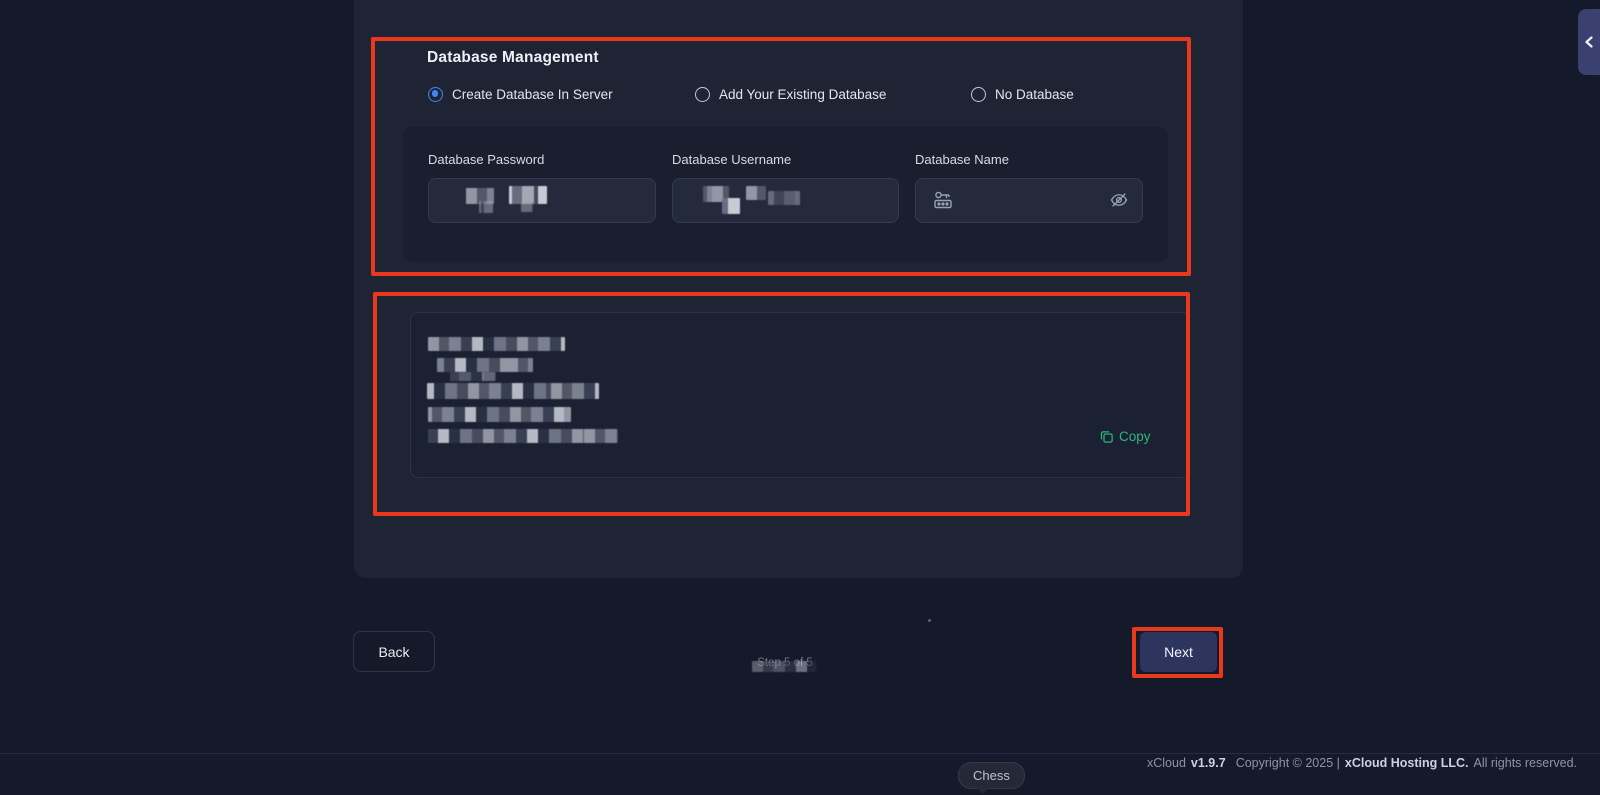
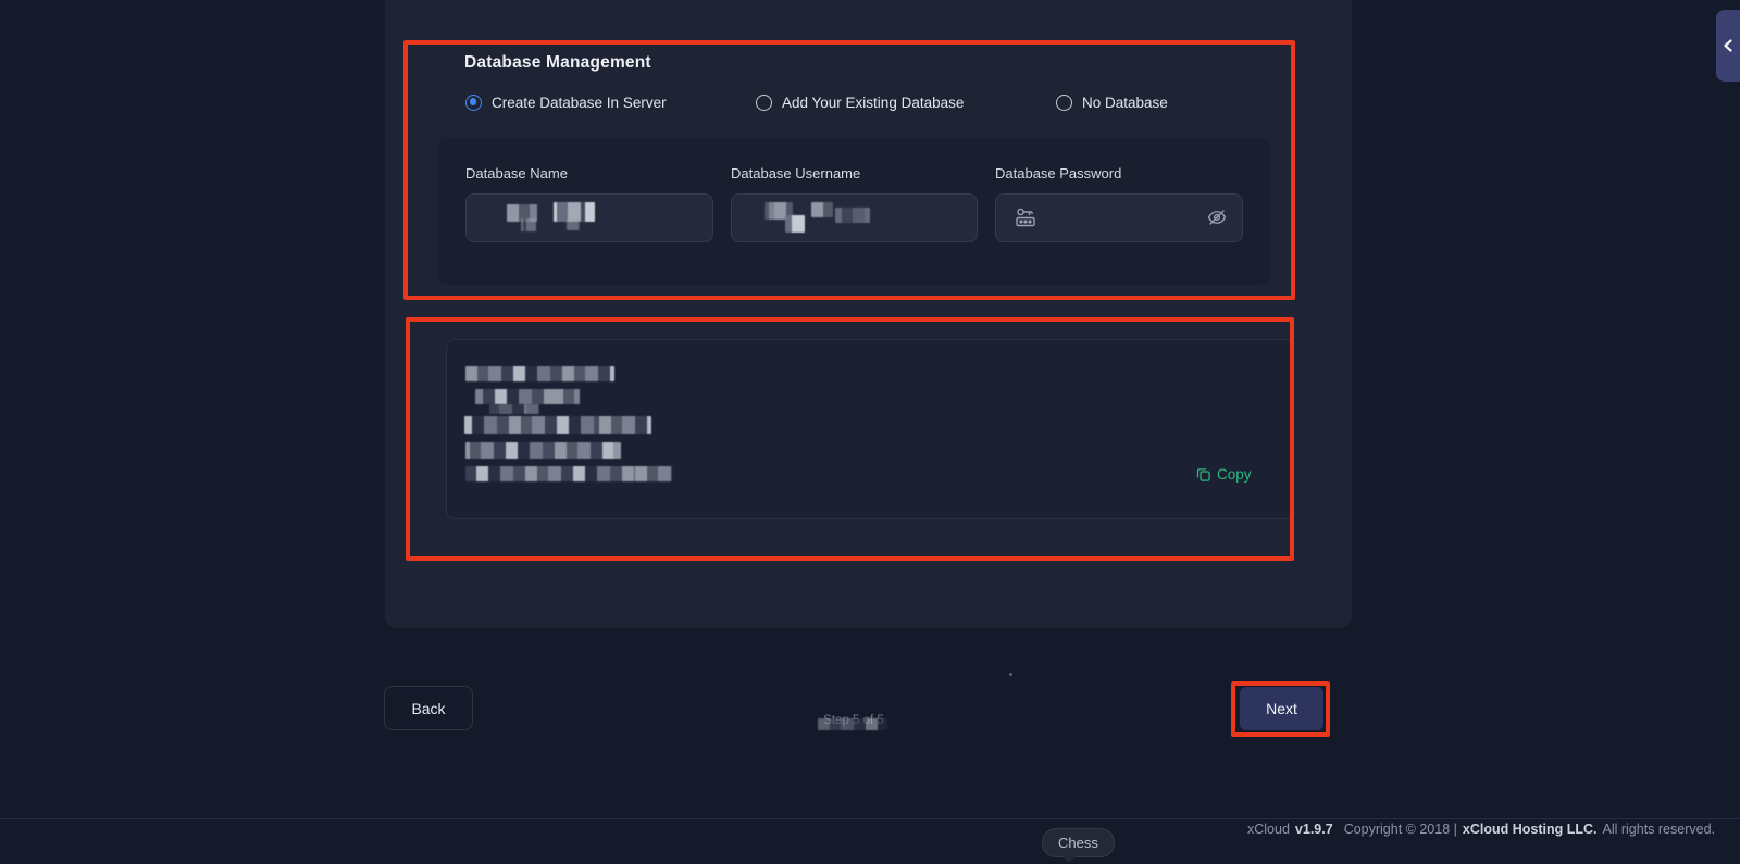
  Database Management
  Create Database In Server
  Add Your Existing Database
  No Database
- Database Password
+ Database Name
  Database Username
- Database Name
+ Database Password
  Copy
  Back
  Step 5 of 5
  Next
- xCloud v1.9.7 Copyright © 2025 | xCloud Hosting LLC. All rights reserved.
+ xCloud v1.9.7 Copyright © 2018 | xCloud Hosting LLC. All rights reserved.
  Chess
